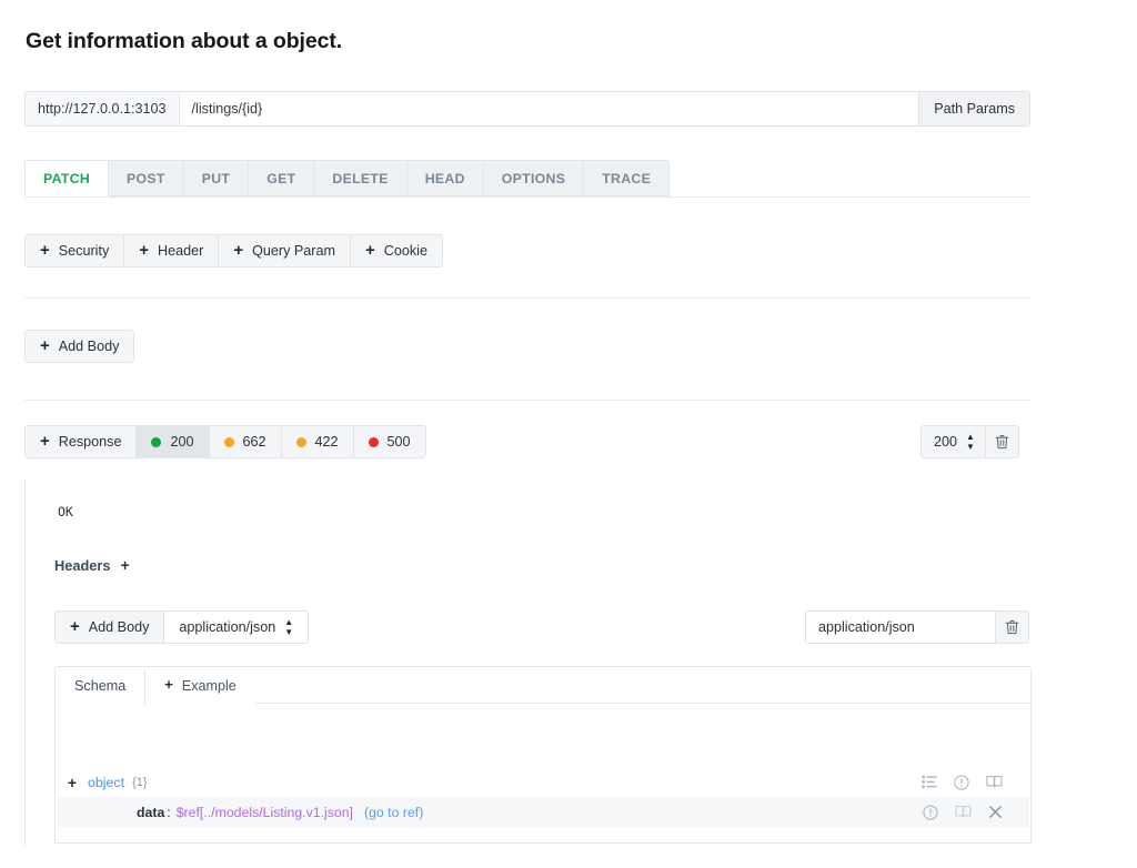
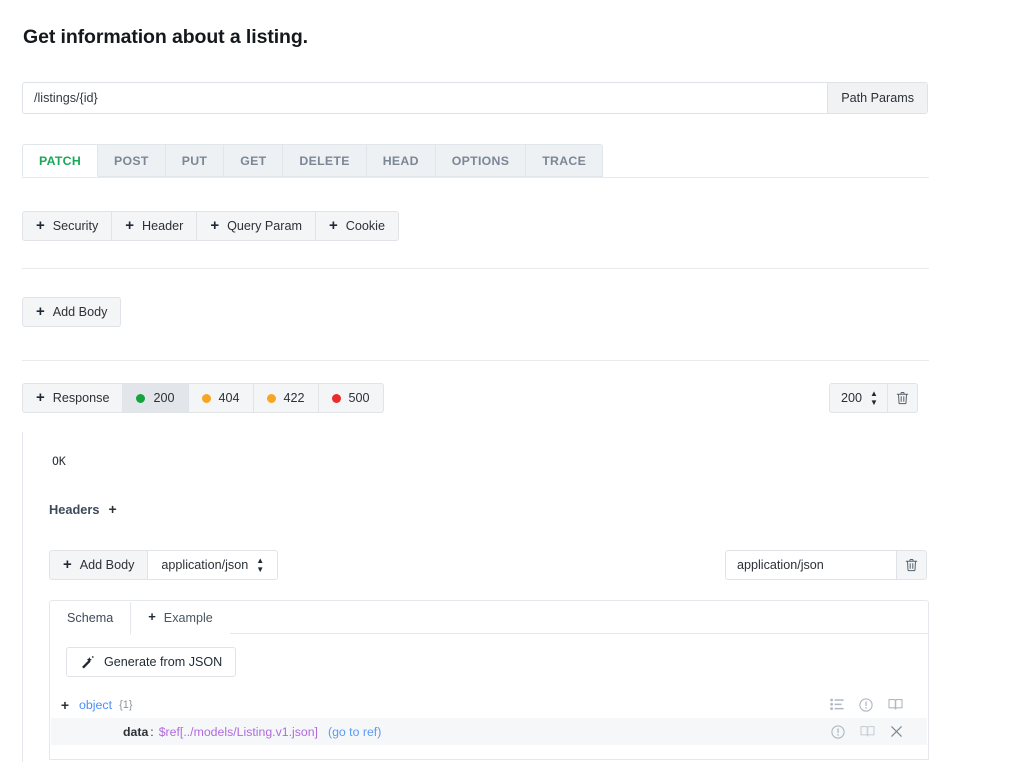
- Get information about a object.
+ Get information about a listing.
- http://127.0.0.1:3103
  /listings/{id}
  Path Params
  PATCH
  POST
  PUT
  GET
  DELETE
  HEAD
  OPTIONS
  TRACE
  +
  Security
  +
  Header
  +
  Query Param
  +
  Cookie
  +
  Add Body
  +
  Response
  200
- 662
+ 404
  422
  500
  200
  ▲
  ▼
  OK
  Headers
  +
  +
  Add Body
  application/json
  ▲
  ▼
  application/json
  Schema
  +
  Example
+ Generate from JSON
  +
  object
  {1}
  data
  :
  $ref[../models/Listing.v1.json]
  (go to ref)
